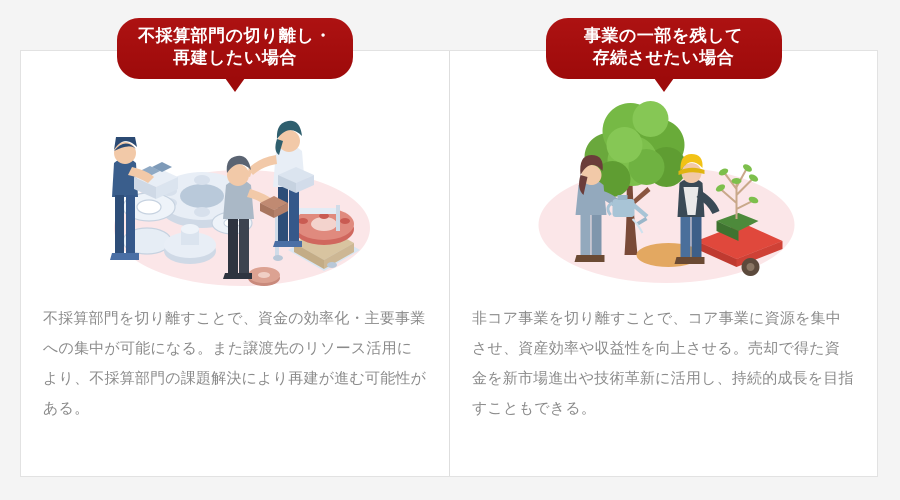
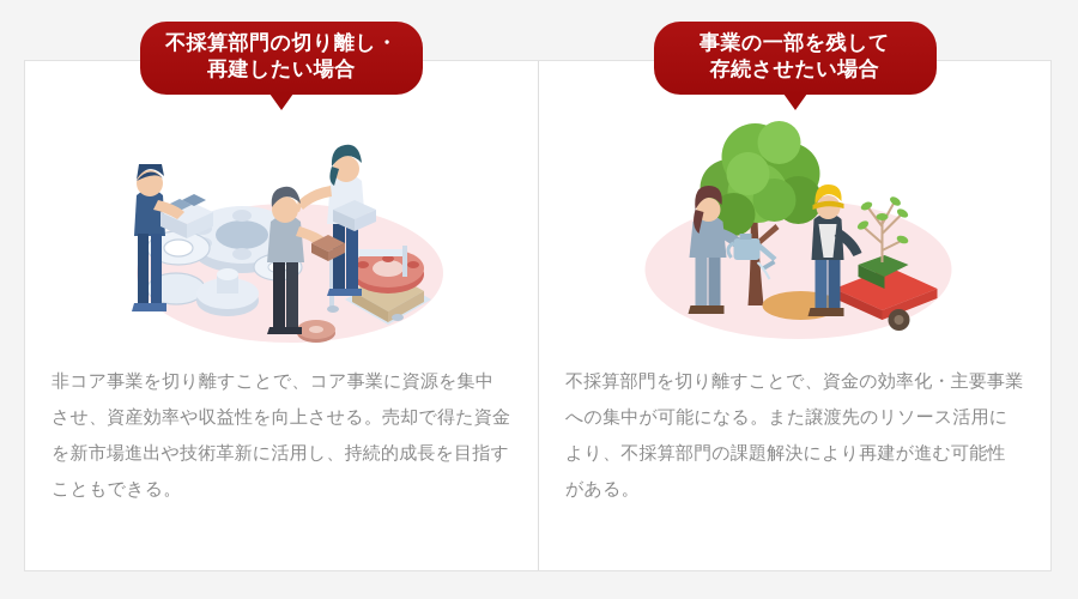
  不採算部門の切り離し・
  再建したい場合
- 不採算部門を切り離すことで、資金の効率化・主要事業への集中が可能になる。また譲渡先のリソース活用により、不採算部門の課題解決により再建が進む可能性がある。
+ 非コア事業を切り離すことで、コア事業に資源を集中させ、資産効率や収益性を向上させる。売却で得た資金を新市場進出や技術革新に活用し、持続的成長を目指すこともできる。
  事業の一部を残して
  存続させたい場合
- 非コア事業を切り離すことで、コア事業に資源を集中させ、資産効率や収益性を向上させる。売却で得た資金を新市場進出や技術革新に活用し、持続的成長を目指すこともできる。
+ 不採算部門を切り離すことで、資金の効率化・主要事業への集中が可能になる。また譲渡先のリソース活用により、不採算部門の課題解決により再建が進む可能性がある。
